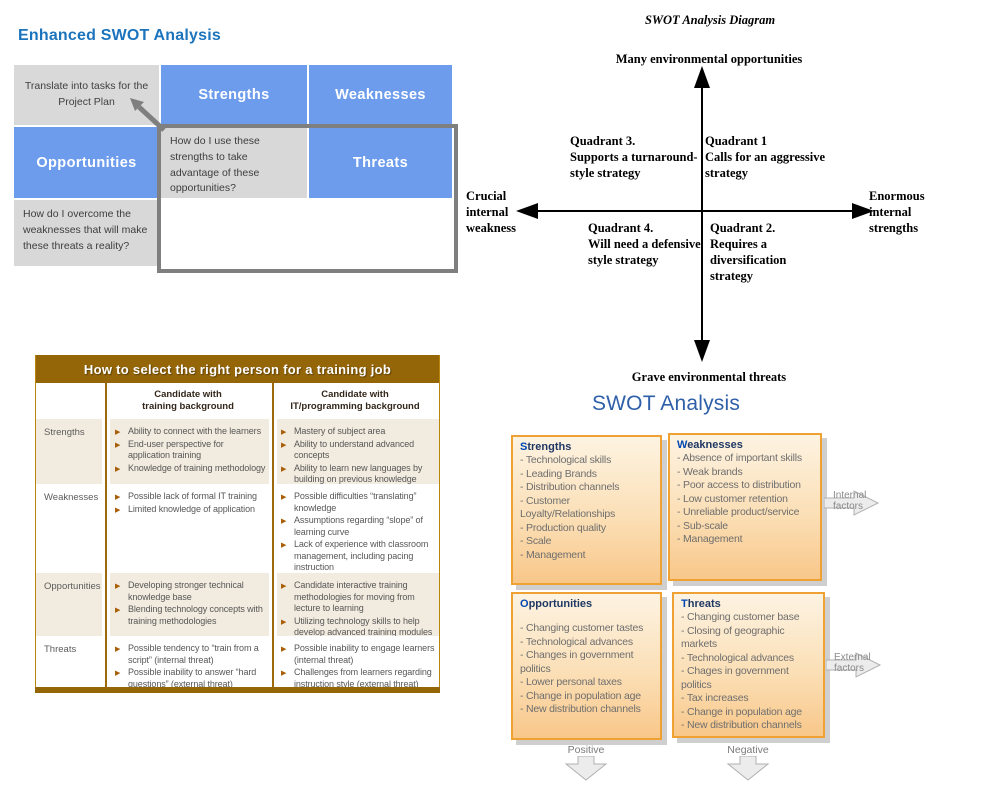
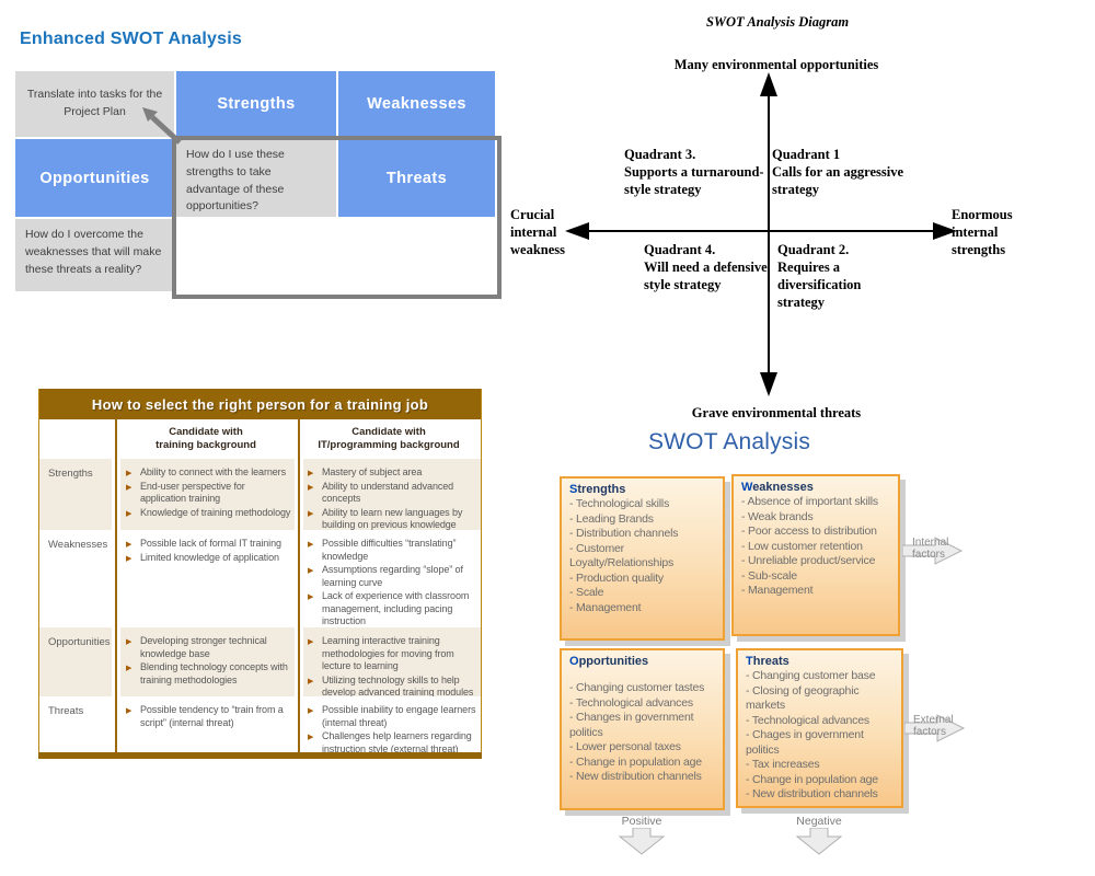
  Enhanced SWOT Analysis
  Translate into tasks for the
  Project Plan
  Strengths
  Weaknesses
  Opportunities
  How do I use these strengths to take advantage of these opportunities?
  Threats
  How do I overcome the weaknesses that will make these threats a reality?
  SWOT Analysis Diagram
  Many environmental opportunities
  Grave environmental threats
  Crucial
  internal
  weakness
  Enormous
  nternal
  strengths
  Quadrant 3.
  Supports a turnaround-
  style strategy
  Quadrant 1
  Calls for an aggressive
  strategy
  Quadrant 4.
  Will need a defensive
  style strategy
  Quadrant 2.
  Requires a
  diversification
  strategy
  How to select the right person for a training job
  Candidate with
  training background
  Candidate with
  IT/programming background
  Strengths
  Ability to connect with the learners
  End-user perspective for application training
  Knowledge of training methodology
  Mastery of subject area
  Ability to understand advanced concepts
  Ability to learn new languages by building on previous knowledge
  Weaknesses
  Possible lack of formal IT training
  Limited knowledge of application
  Possible difficulties “translating” knowledge
  Assumptions regarding “slope” of learning curve
  Lack of experience with classroom management, including pacing instruction
  Opportunities
  Developing stronger technical knowledge base
  Blending technology concepts with training methodologies
- Candidate interactive training methodologies for moving from lecture to learning
+ Learning interactive training methodologies for moving from lecture to learning
  Utilizing technology skills to help develop advanced training modules
  Threats
  Possible tendency to “train from a script” (internal threat)
- Possible inability to answer “hard questions” (external threat)
  Possible inability to engage learners (internal threat)
- Challenges from learners regarding instruction style (external threat)
+ Challenges help learners regarding instruction style (external threat)
  SWOT Analysis
  Strengths
  Technological skills
  Leading Brands
  Distribution channels
  Customer Loyalty/Relationships
  Production quality
  Scale
  Management
  Weaknesses
  Absence of important skills
  Weak brands
  Poor access to distribution
  Low customer retention
  Unreliable product/service
  Sub-scale
  Management
  Opportunities
  Changing customer tastes
  Technological advances
  Changes in government politics
  Lower personal taxes
  Change in population age
  New distribution channels
  Threats
  Changing customer base
  Closing of geographic markets
  Technological advances
  Chages in government politics
  Tax increases
  Change in population age
  New distribution channels
  Internal
  factors
  External
  factors
  Positive
  Negative
